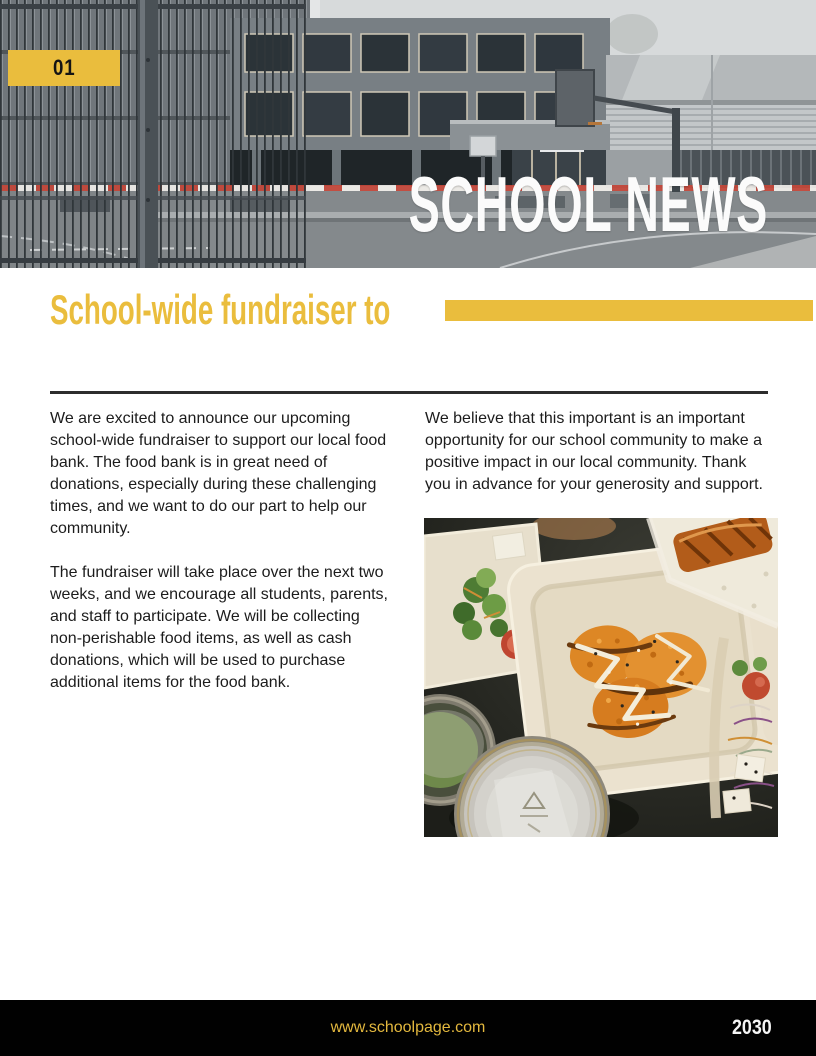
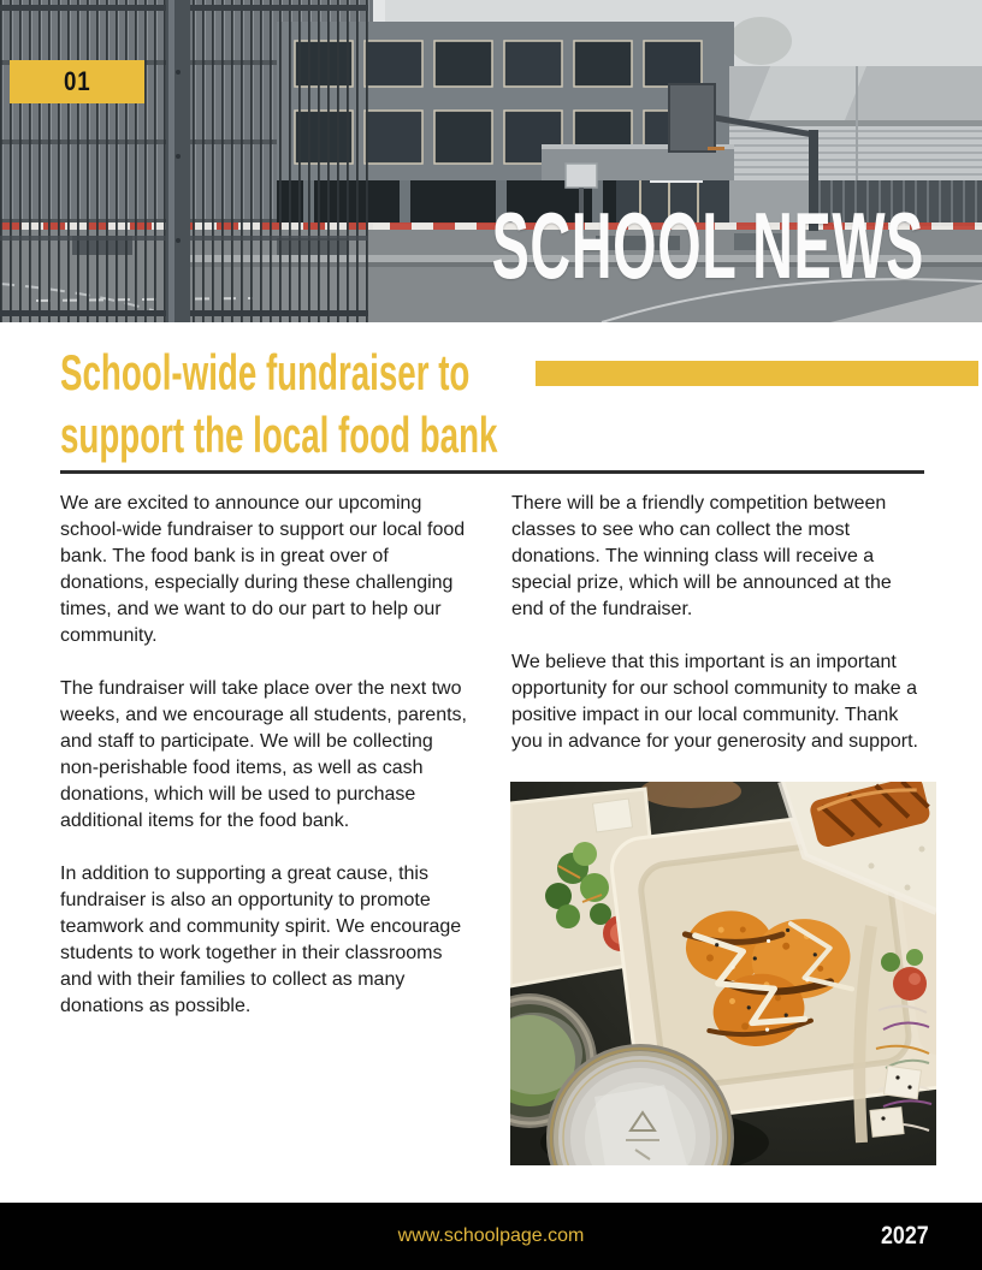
  01
  SCHOOL NEWS
  School-wide fundraiser to
+ support the local food bank
- We are excited to announce our upcoming school-wide fundraiser to support our local food bank. The food bank is in great need of donations, especially during these challenging times, and we want to do our part to help our community.
+ We are excited to announce our upcoming school-wide fundraiser to support our local food bank. The food bank is in great over of donations, especially during these challenging times, and we want to do our part to help our community.
  The fundraiser will take place over the next two weeks, and we encourage all students, parents, and staff to participate. We will be collecting non-perishable food items, as well as cash donations, which will be used to purchase additional items for the food bank.
+ In addition to supporting a great cause, this fundraiser is also an opportunity to promote teamwork and community spirit. We encourage students to work together in their classrooms and with their families to collect as many donations as possible.
+ There will be a friendly competition between classes to see who can collect the most donations. The winning class will receive a special prize, which will be announced at the end of the fundraiser.
  We believe that this important is an important opportunity for our school community to make a positive impact in our local community. Thank you in advance for your generosity and support.
  www.schoolpage.com
- 2030
+ 2027
